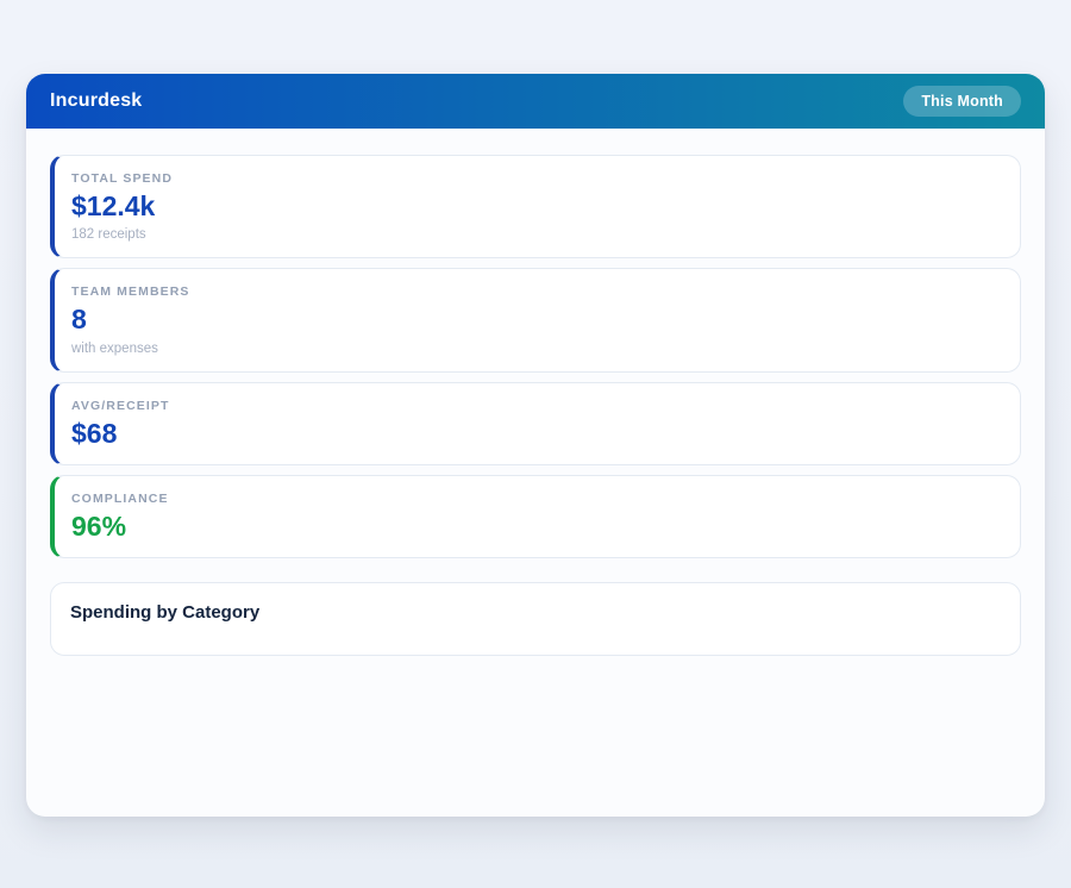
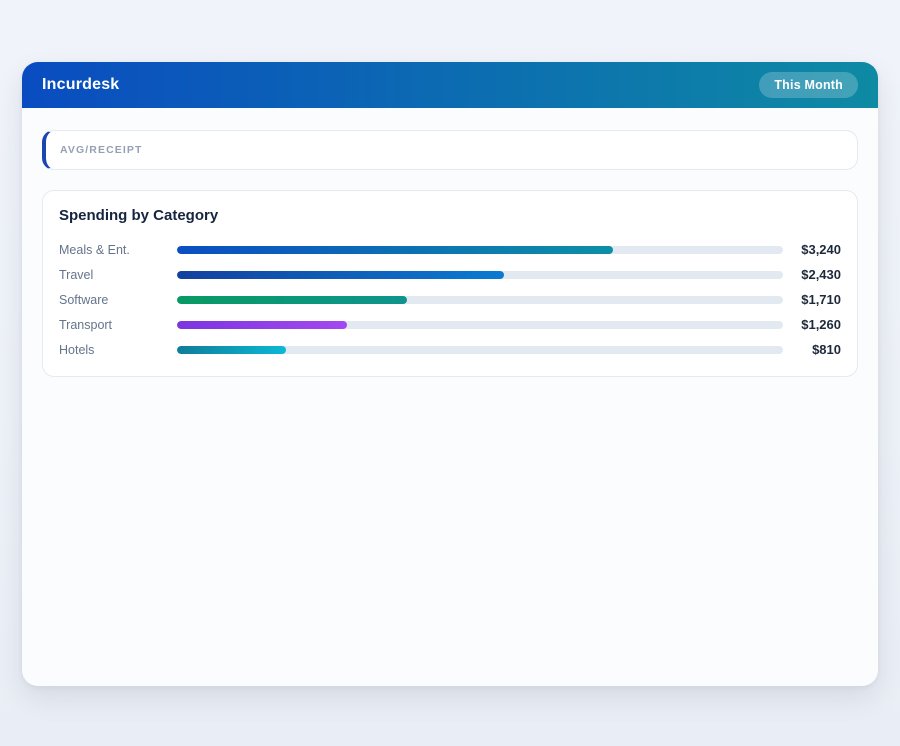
  Incurdesk
  This Month
- TOTAL SPEND
- $12.4k
- 182 receipts
- TEAM MEMBERS
- 8
- with expenses
  AVG/RECEIPT
- $68
- COMPLIANCE
- 96%
  Spending by Category
+ Meals & Ent.
+ $3,240
+ Travel
+ $2,430
+ Software
+ $1,710
+ Transport
+ $1,260
+ Hotels
+ $810
